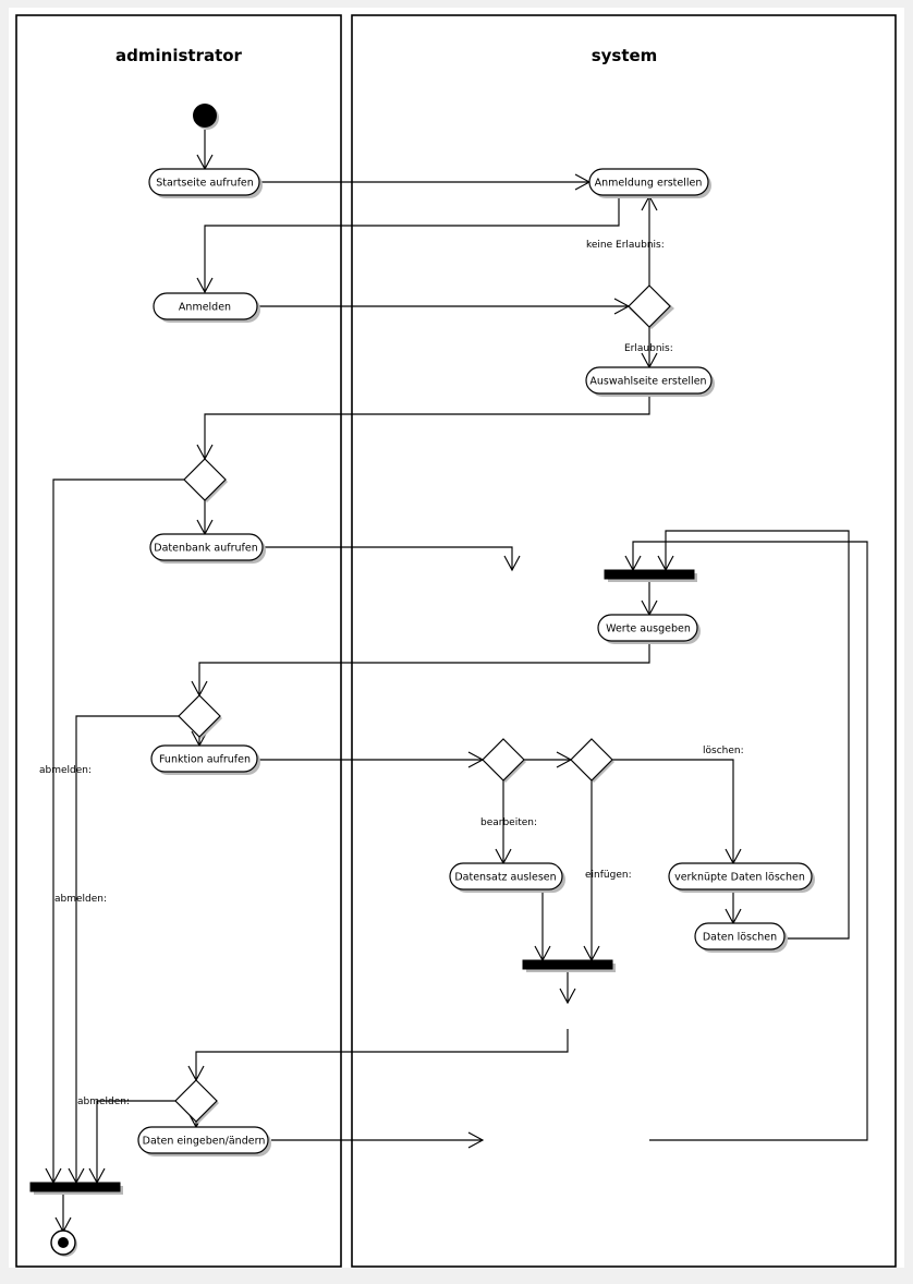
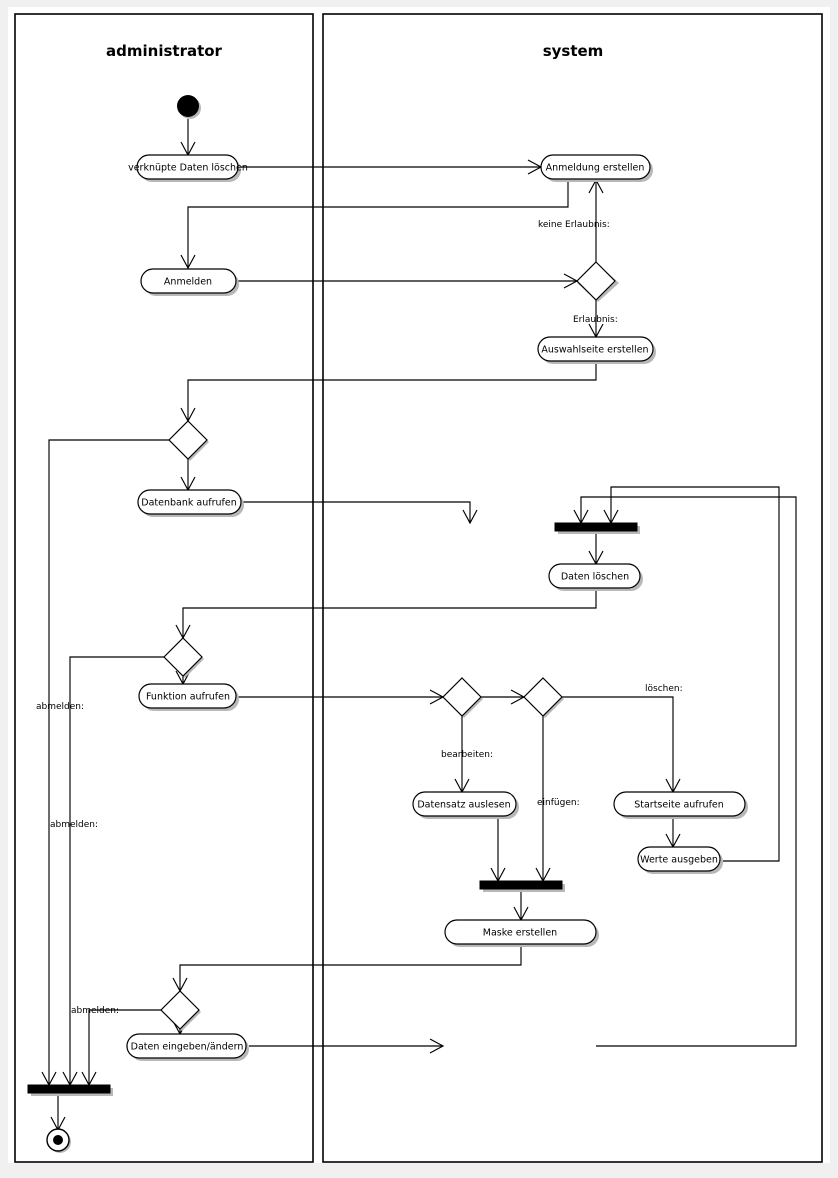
  administrator
  system
- Startseite aufrufen
+ verknüpte Daten löschen
  Anmeldung erstellen
  Anmelden
  Auswahlseite erstellen
  Datenbank aufrufen
- Werte ausgeben
+ Daten löschen
  Funktion aufrufen
  Datensatz auslesen
- verknüpte Daten löschen
+ Startseite aufrufen
- Daten löschen
+ Werte ausgeben
+ Maske erstellen
  Daten eingeben/ändern
  keine Erlaubnis:
  Erlaubnis:
  abmelden:
  abmelden:
  abmelden:
  bearbeiten:
  einfügen:
  löschen:
